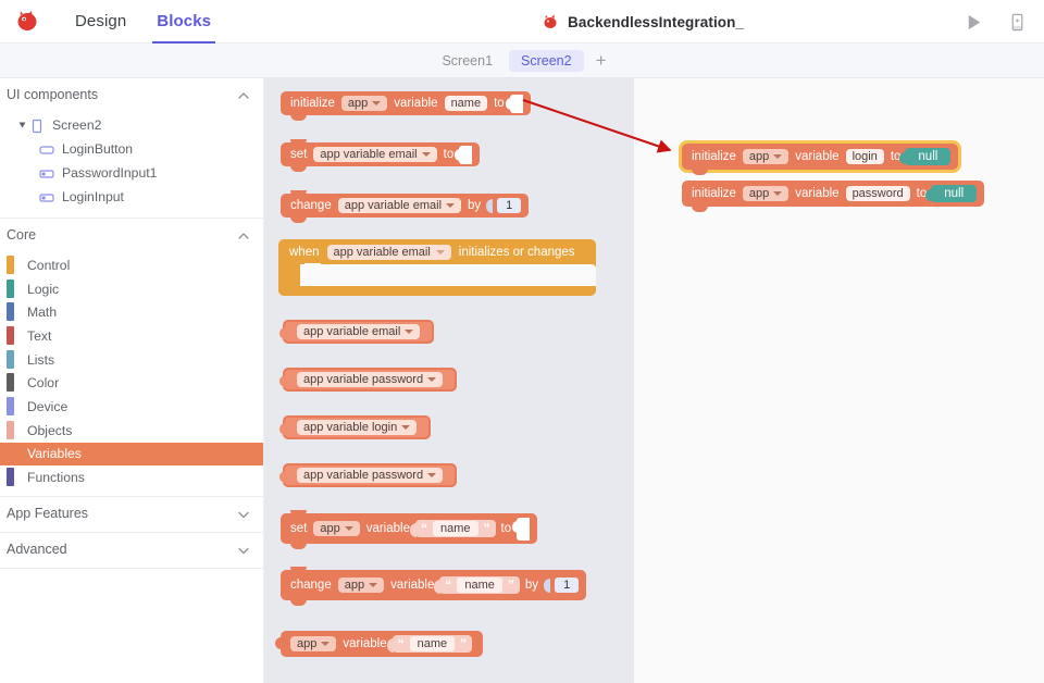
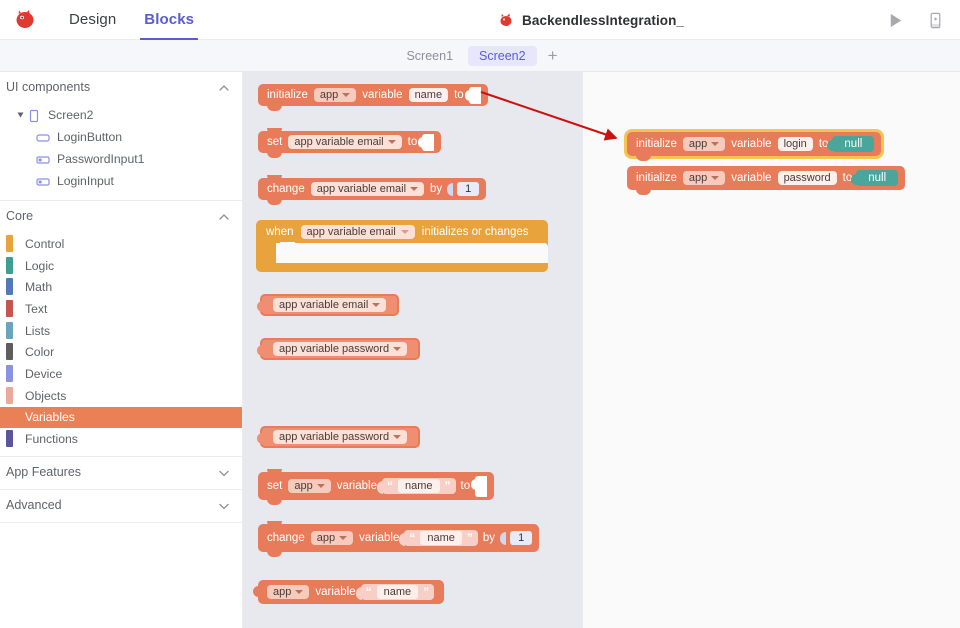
  Design
  Blocks
  BackendlessIntegration_
  Screen1
  Screen2
  +
  UI components
  Screen2
  LoginButton
  PasswordInput1
  LoginInput
  Core
  Control
  Logic
  Math
  Text
  Lists
  Color
  Device
  Objects
  Variables
  Functions
  App Features
  Advanced
  initialize
  app
  variable
  name
  to
  set
  app variable email
  to
  change
  app variable email
  by
  1
  when
  app variable email
  initializes or changes
  app variable email
  app variable password
- app variable login
  app variable password
  set
  app
  variable
  “
  name
  ”
  to
  change
  app
  variable
  “
  name
  ”
  by
  1
  app
  variable
  “
  name
  ”
  initialize
  app
  variable
  login
  to
  null
  initialize
  app
  variable
  password
  to
  null
